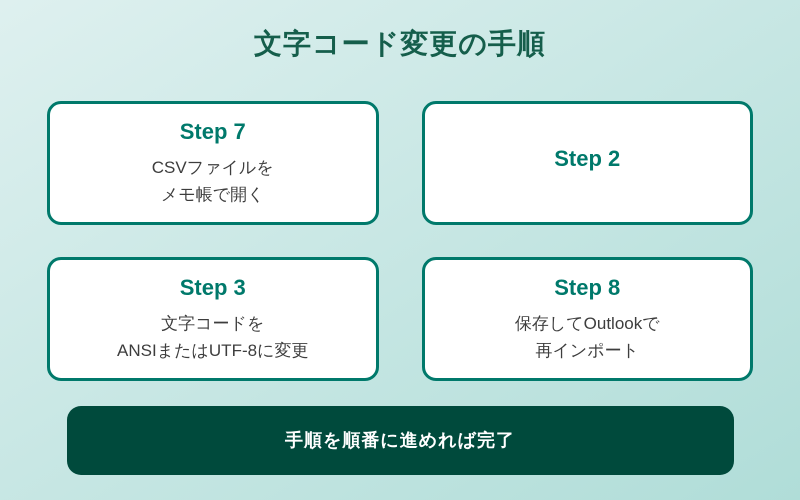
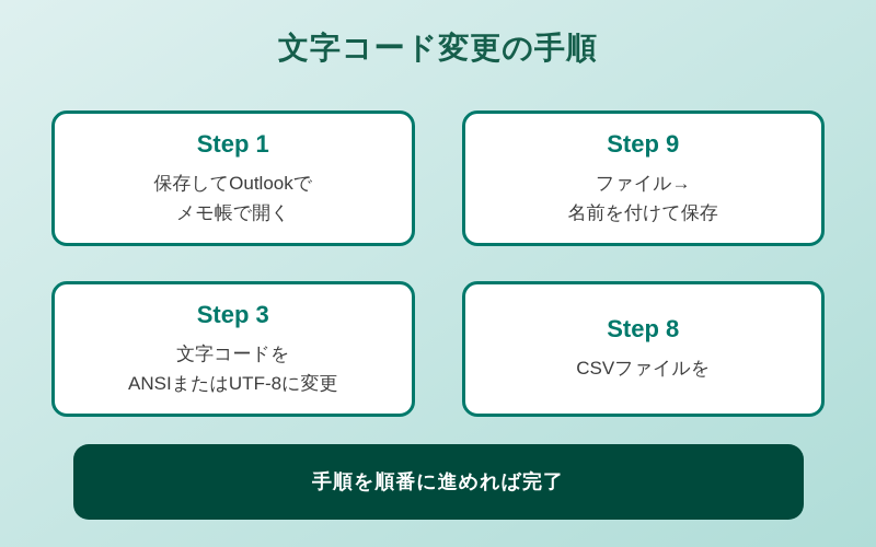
  文字コード変更の手順
- Step 7
+ Step 1
- CSVファイルを
+ 保存してOutlookで
  メモ帳で開く
- Step 2
+ Step 9
+ ファイル→
+ 名前を付けて保存
  Step 3
  文字コードを
  ANSIまたはUTF-8に変更
  Step 8
- 保存してOutlookで
+ CSVファイルを
- 再インポート
  手順を順番に進めれば完了
